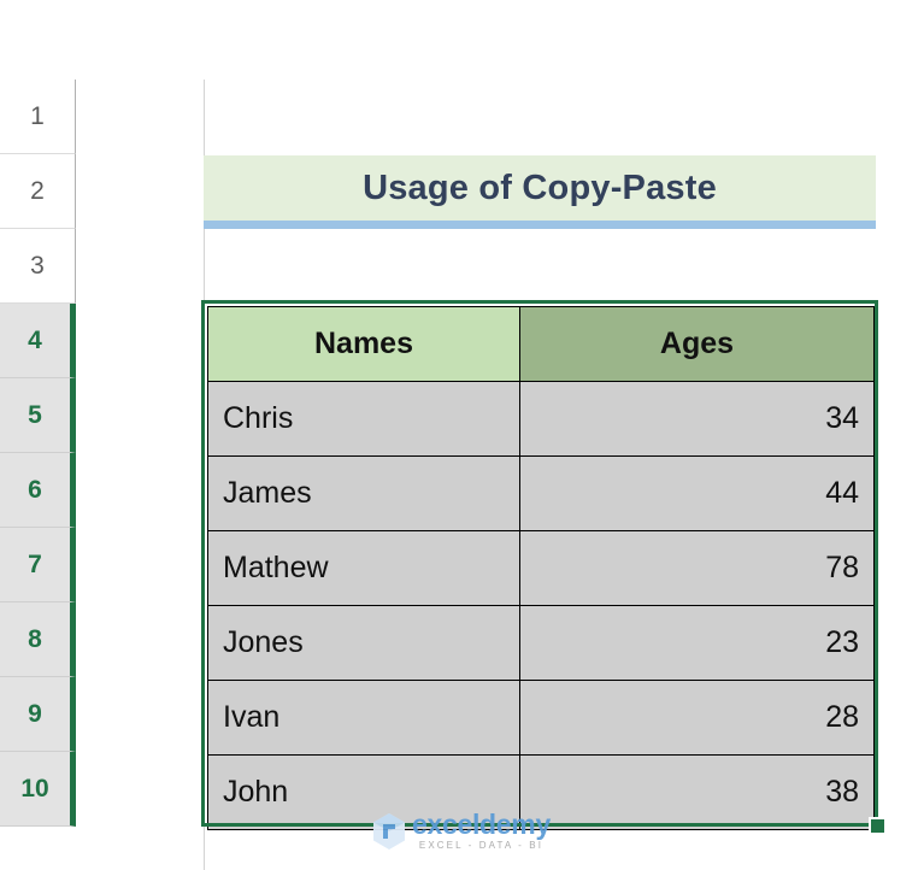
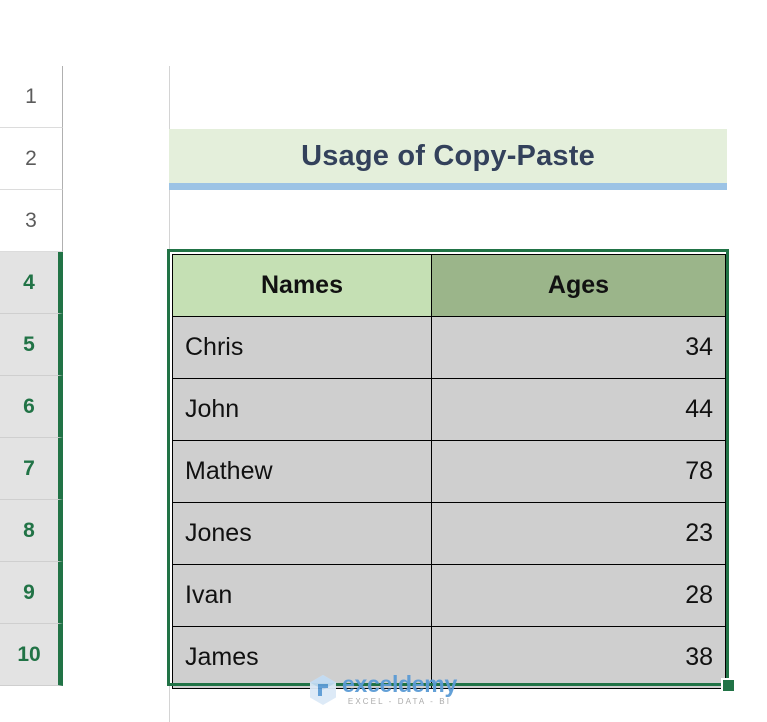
  1
  2
  3
  4
  5
  6
  7
  8
  9
  10
  Usage of Copy-Paste
  Names	Ages
  Chris	34
- James	44
+ John	44
  Mathew	78
  Jones	23
  Ivan	28
- John	38
+ James	38
  exceldemy
  EXCEL - DATA - BI
